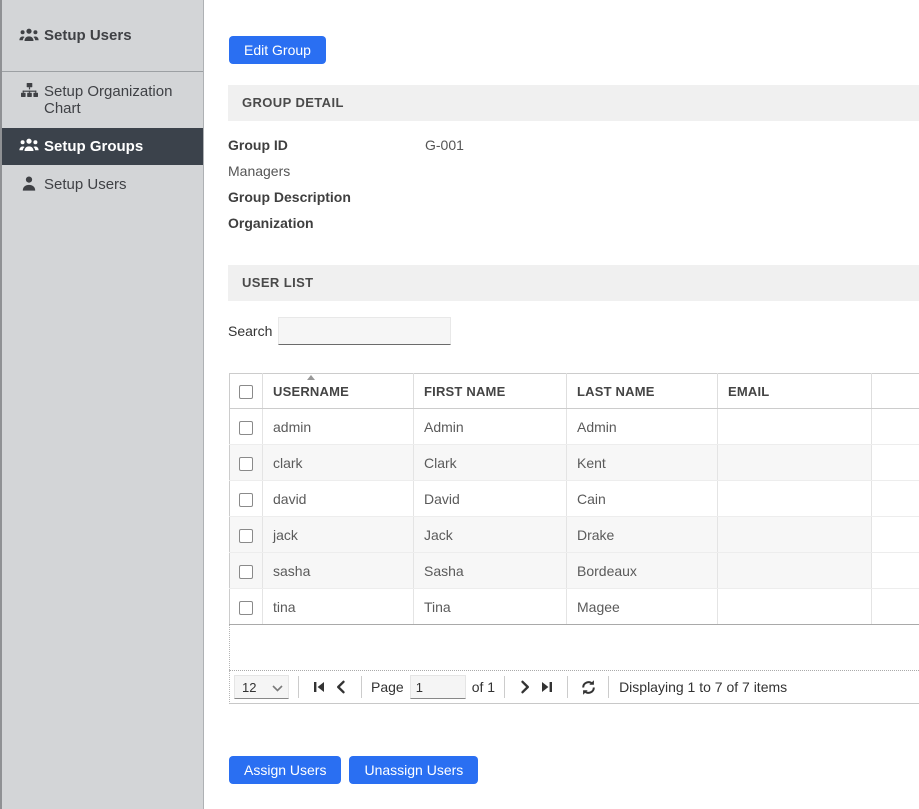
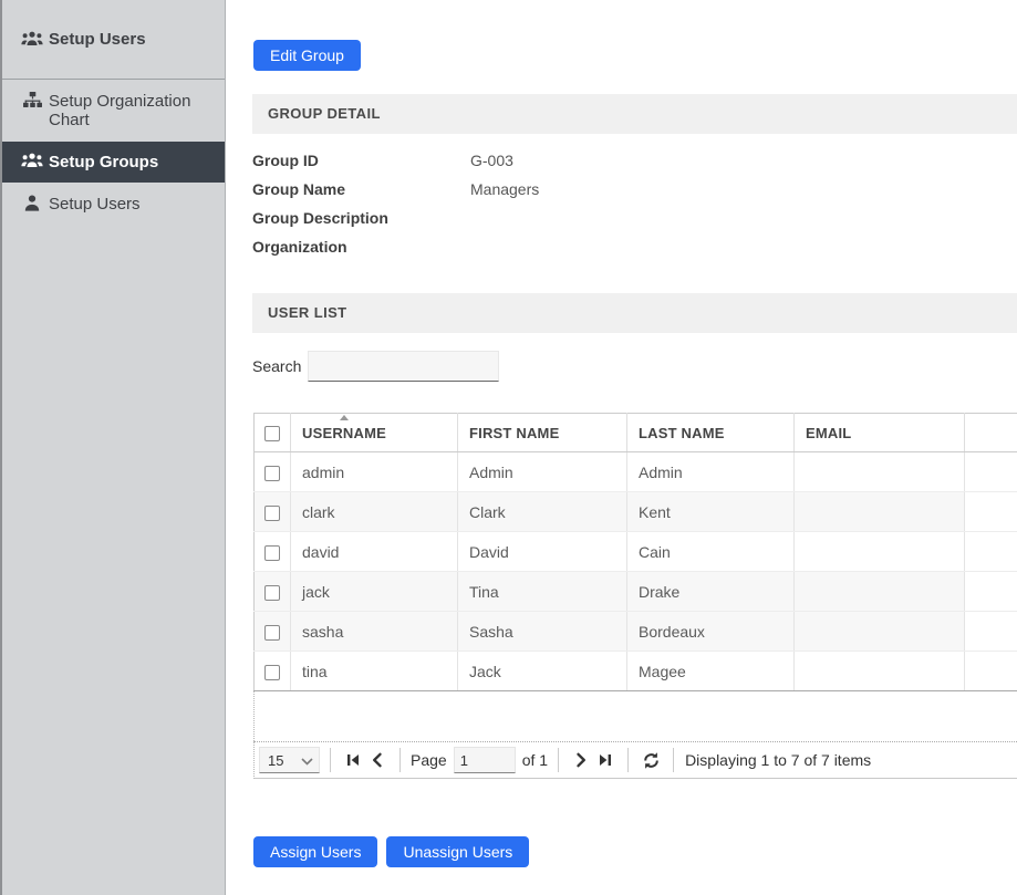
  Setup Users
  Setup Organization Chart
  Setup Groups
  Setup Users
  Edit Group
  GROUP DETAIL
  Group ID
- G-001
+ G-003
+ Group Name
  Managers
  Group Description
  Organization
  USER LIST
  Search
  	USERNAME	FIRST NAME	LAST NAME	EMAIL
  	admin	Admin	Admin
  	clark	Clark	Kent
  	david	David	Cain
- 	jack	Jack	Drake
+ 	jack	Tina	Drake
  	sasha	Sasha	Bordeaux
- 	tina	Tina	Magee
+ 	tina	Jack	Magee
- 12
+ 15
  Page
  1
  of 1
  Displaying 1 to 7 of 7 items
  Assign Users
  Unassign Users
